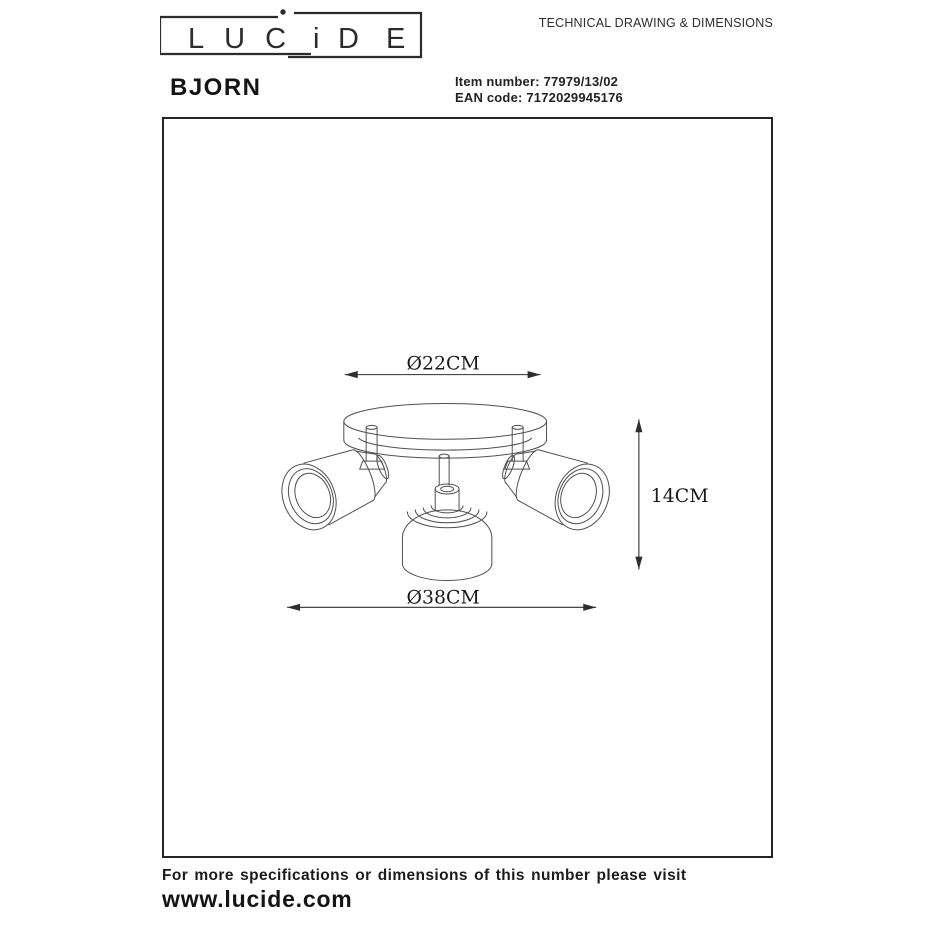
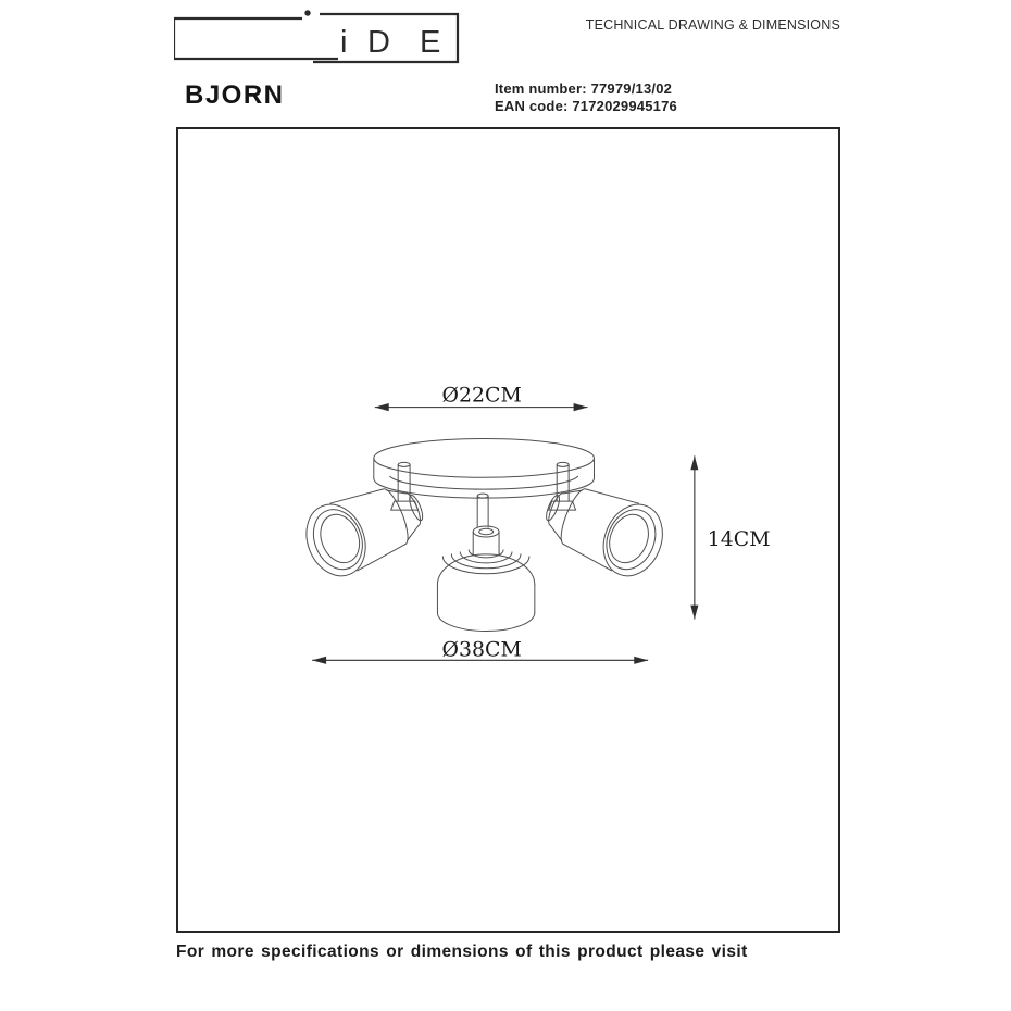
- LUC
  i
  DE
  TECHNICAL DRAWING & DIMENSIONS
  BJORN
  Item number: 77979/13/02
  EAN code: 7172029945176
  Ø22CM
  14CM
  Ø38CM
- For more specifications or dimensions of this number please visit
+ For more specifications or dimensions of this product please visit
- www.lucide.com
